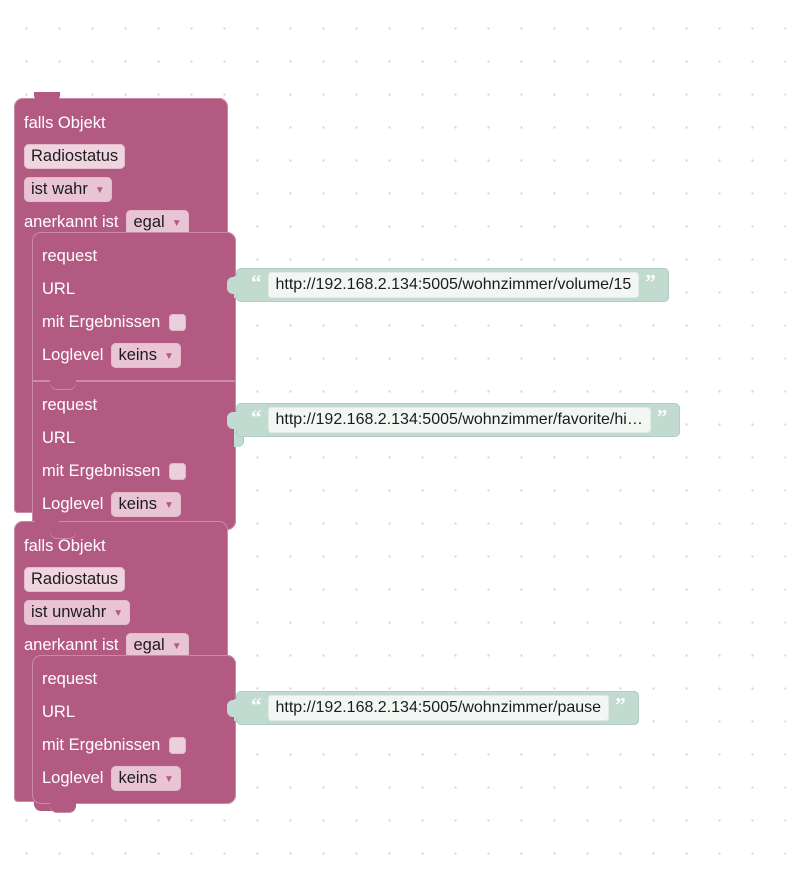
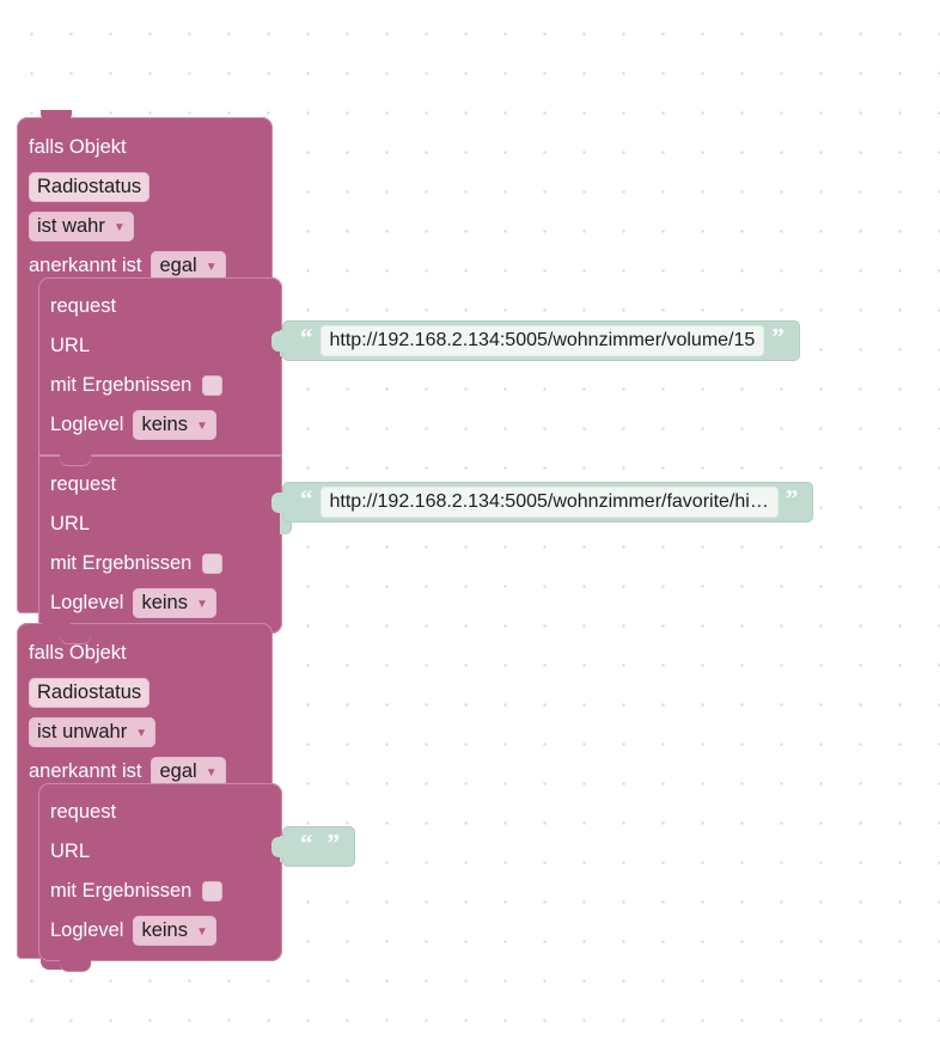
  falls Objekt
  Radiostatus
  ist wahr
  ▼
  anerkannt ist
  egal
  ▼
  request
  URL
  mit Ergebnissen
  Loglevel
  keins
  ▼
  request
  URL
  mit Ergebnissen
  Loglevel
  keins
  ▼
  “
  http://192.168.2.134:5005/wohnzimmer/volume/15
  ”
  “
  http://192.168.2.134:5005/wohnzimmer/favorite/hi…
  ”
  falls Objekt
  Radiostatus
  ist unwahr
  ▼
  anerkannt ist
  egal
  ▼
  request
  URL
  mit Ergebnissen
  Loglevel
  keins
  ▼
  “
- http://192.168.2.134:5005/wohnzimmer/pause
  ”
